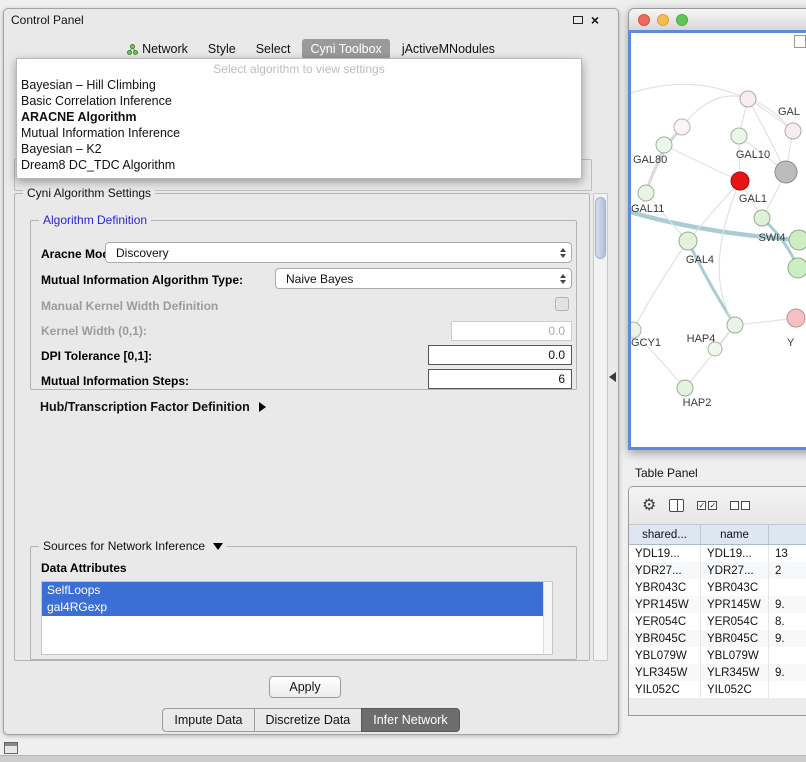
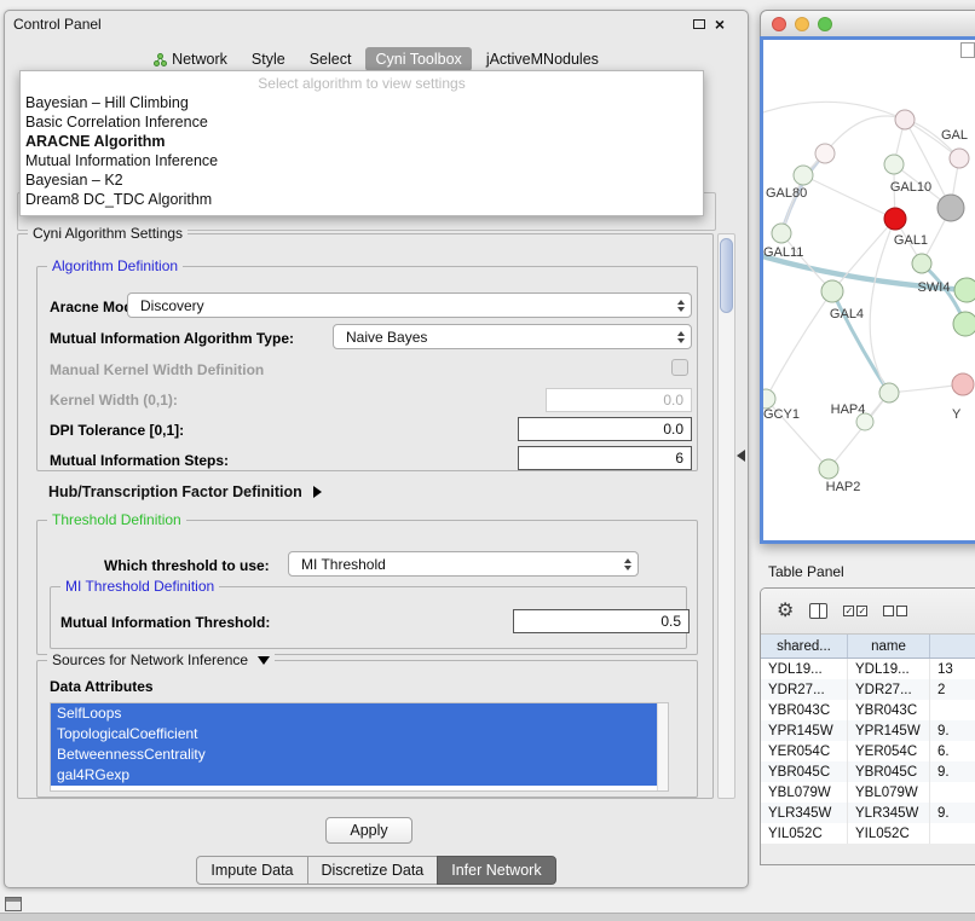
  Control Panel
  ×
  Network
  Style
  Select
  Cyni Toolbox
  jActiveMNodules
  Select algorithm to view settings
  Bayesian – Hill Climbing
  Basic Correlation Inference
  ARACNE Algorithm
  Mutual Information Inference
  Bayesian – K2
  Dream8 DC_TDC Algorithm
  Cyni Algorithm Settings
  Algorithm Definition
  Aracne Mo
  Discovery
  Mutual Information Algorithm Type:
  Naive Bayes
  Manual Kernel Width Definition
  Kernel Width (0,1):
  0.0
  DPI Tolerance [0,1]:
  0.0
  Mutual Information Steps:
  6
  Hub/Transcription Factor Definition
+ Threshold Definition
+ Which threshold to use:
+ MI Threshold
+ MI Threshold Definition
+ Mutual Information Threshold:
+ 0.5
  Sources for Network Inference
  Data Attributes
  SelfLoops
+ TopologicalCoefficient
+ BetweennessCentrality
  gal4RGexp
  Apply
  Impute Data
  Discretize Data
  Infer Network
  GAL
  GAL80
  GAL10
  GAL11
  GAL1
  SWI4
  GAL4
  GCY1
  HAP4
  HAP2
  Y
  Table Panel
  ⚙
  ✓
  ✓
  shared...
  name
  YDL19...
  YDL19...
  13
  YDR27...
  YDR27...
  2
  YBR043C
  YBR043C
  YPR145W
  YPR145W
  9.
  YER054C
  YER054C
- 8.
+ 6.
  YBR045C
  YBR045C
  9.
  YBL079W
  YBL079W
  YLR345W
  YLR345W
  9.
  YIL052C
  YIL052C
